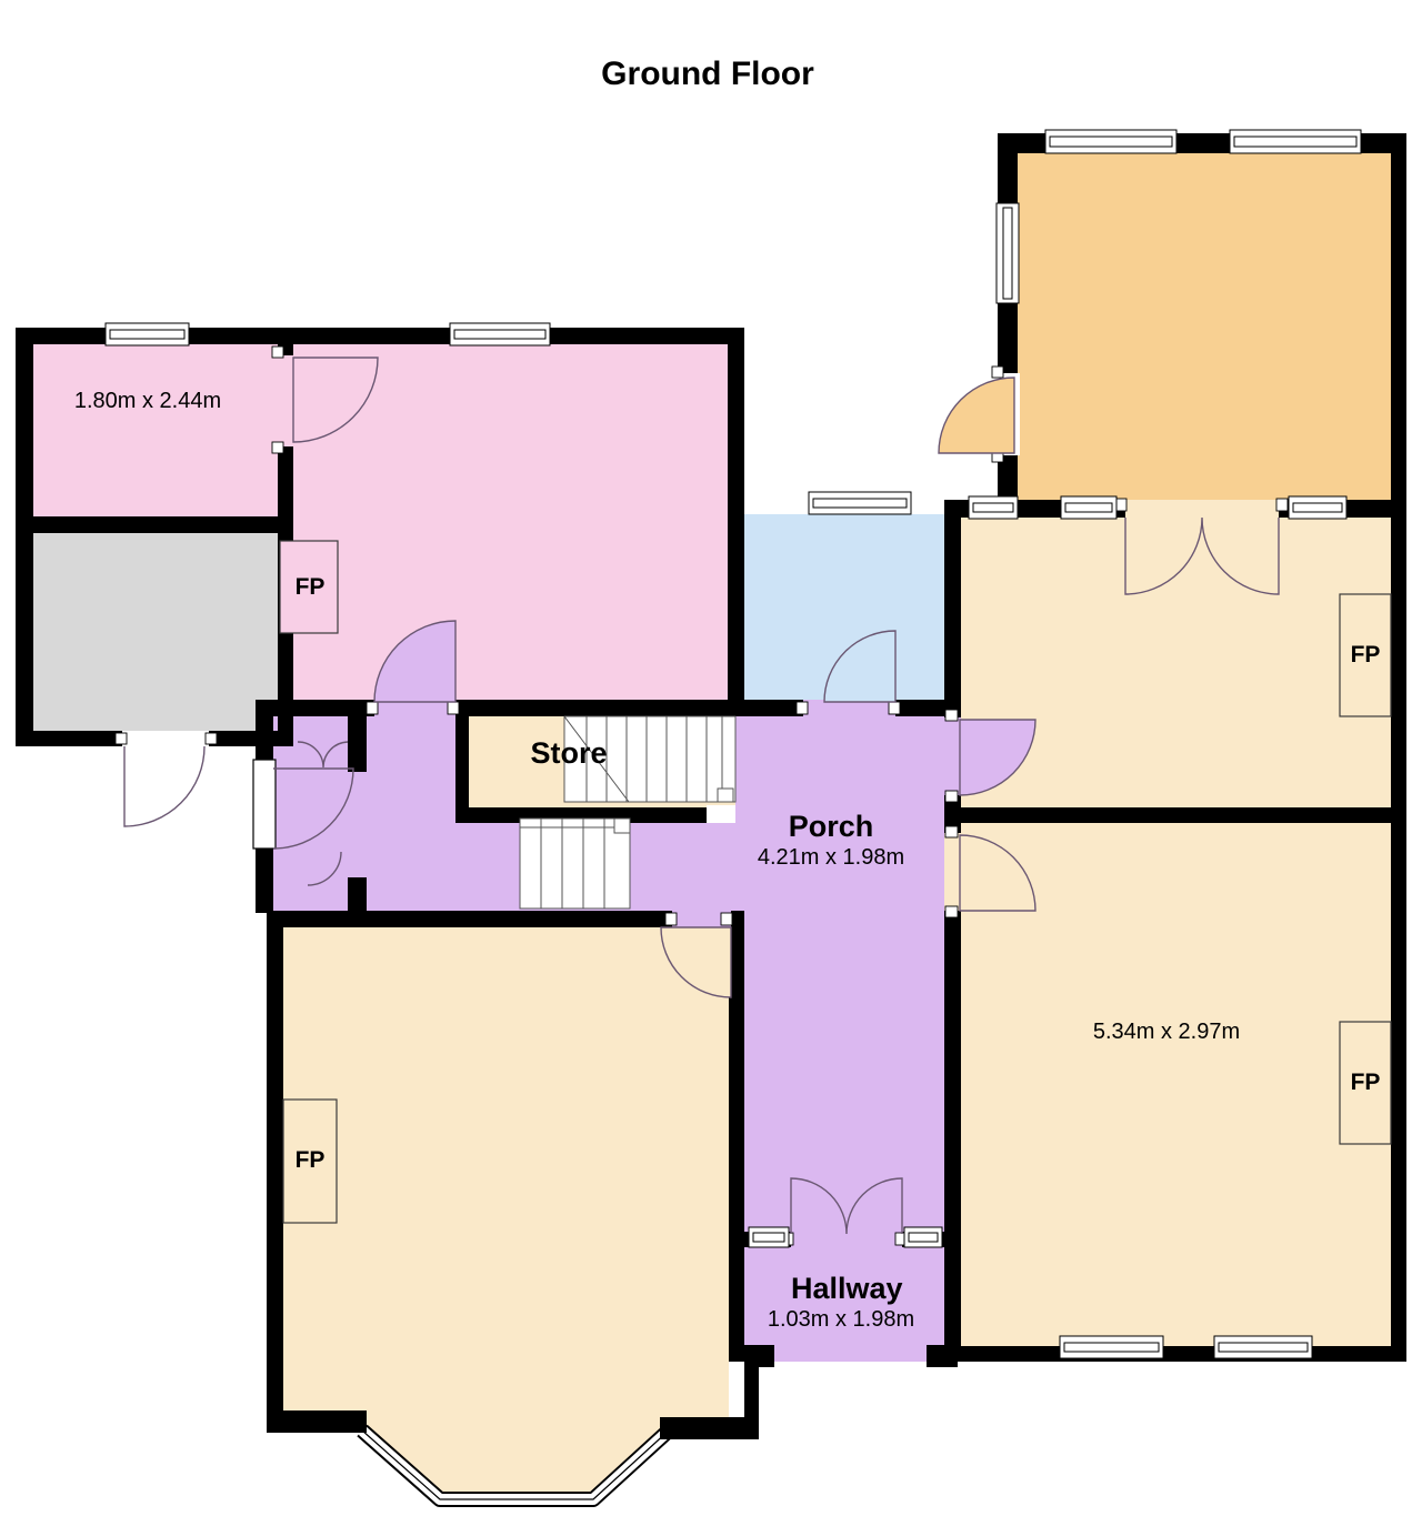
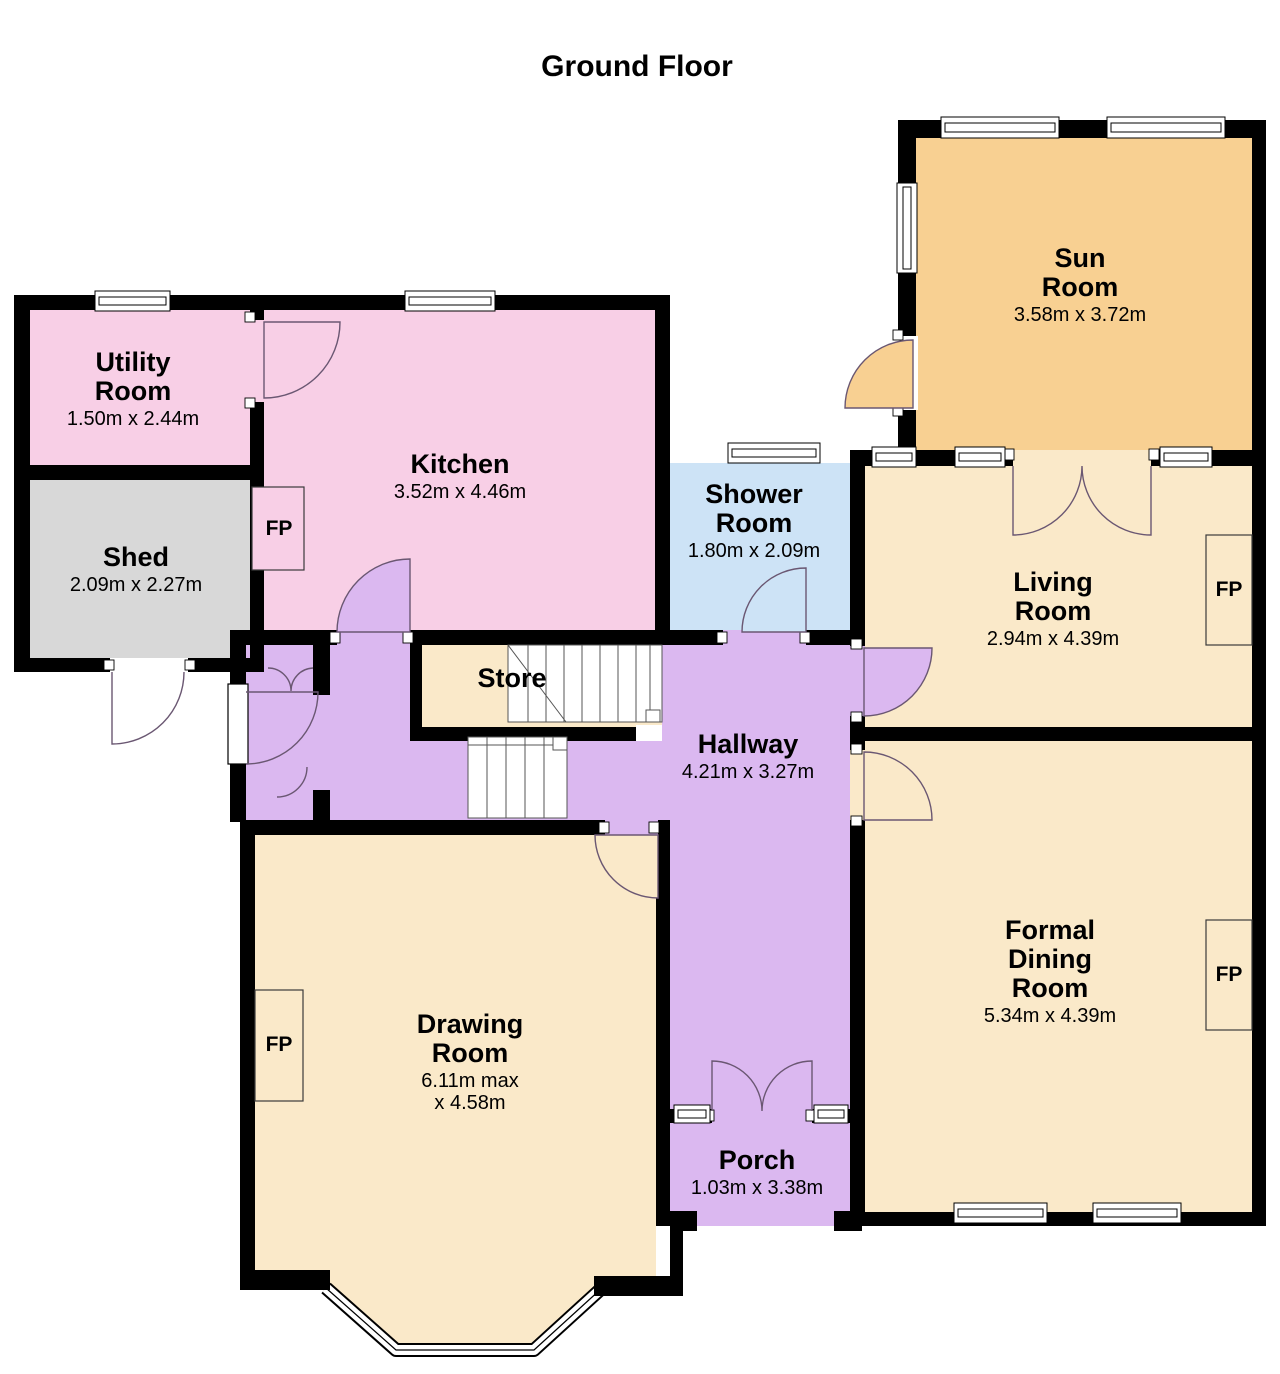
  Ground Floor
+ Utility Room
- 1.80m x 2.44m
+ 1.50m x 2.44m
+ Shed
+ 2.09m x 2.27m
+ Kitchen
+ 3.52m x 4.46m
+ Shower Room
+ 1.80m x 2.09m
+ Sun Room
+ 3.58m x 3.72m
+ Living Room
+ 2.94m x 4.39m
  Store
- Porch
+ Hallway
- 4.21m x 1.98m
+ 4.21m x 3.27m
+ Drawing Room
+ 6.11m max x 4.58m
+ Formal Dining Room
- 5.34m x 2.97m
+ 5.34m x 4.39m
- Hallway
+ Porch
- 1.03m x 1.98m
+ 1.03m x 3.38m
  FP
  FP
  FP
  FP
